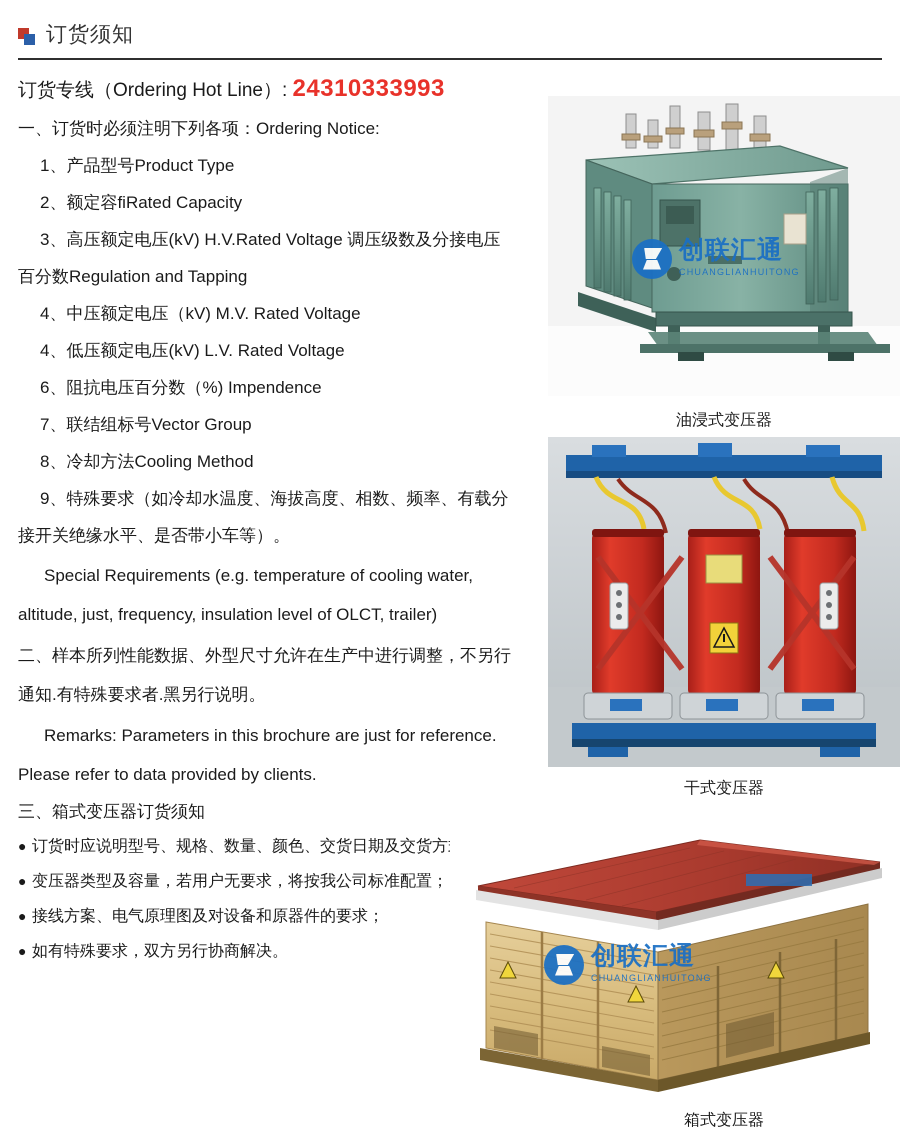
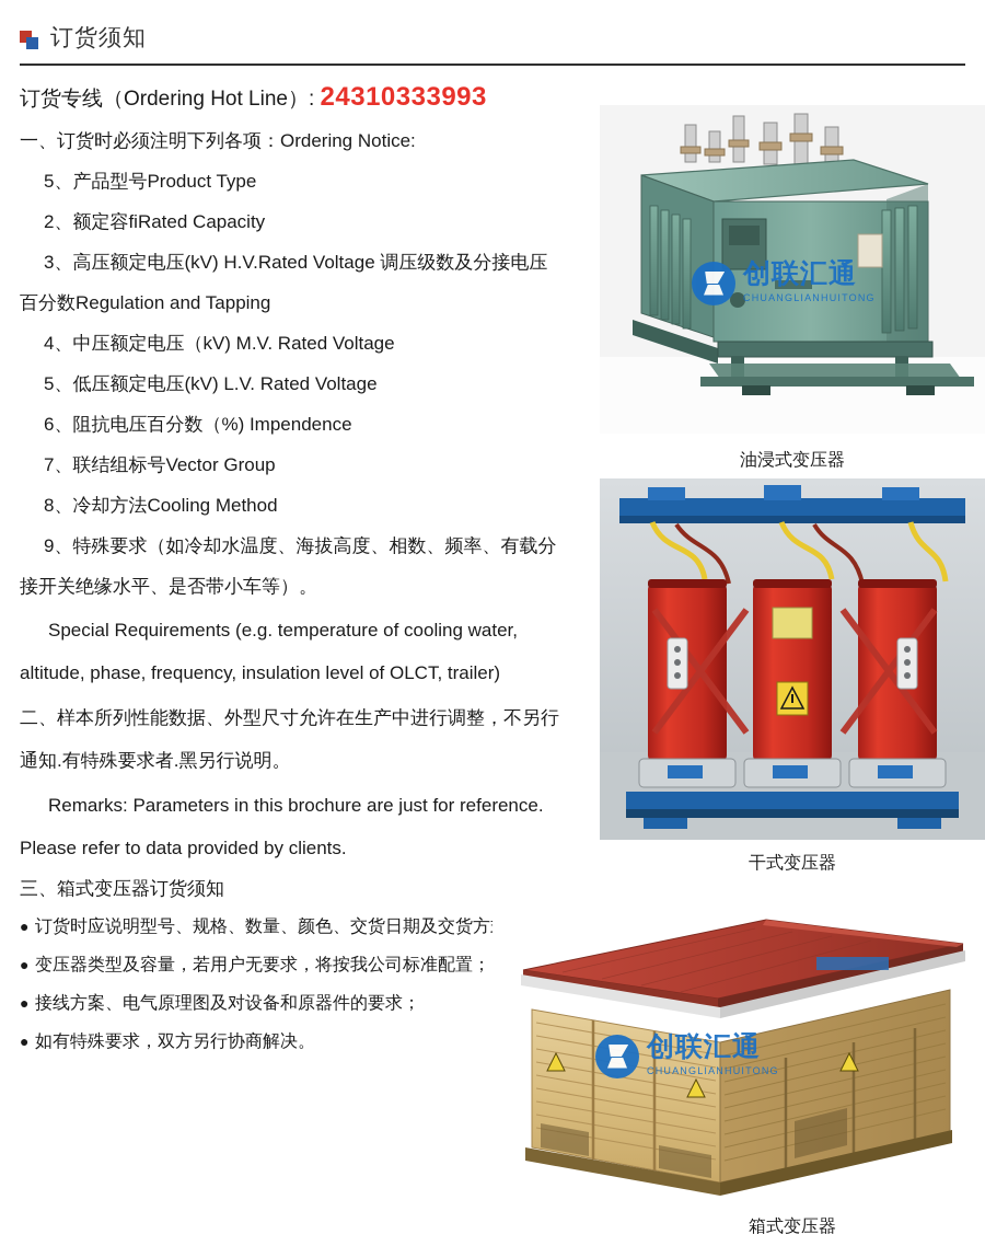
  订货须知
  订货专线（Ordering Hot Line）: 24310333993
  一、订货时必须注明下列各项：Ordering Notice:
- 1、产品型号Product Type
+ 5、产品型号Product Type
  2、额定容fiRated Capacity
  3、高压额定电压(kV) H.V.Rated Voltage 调压级数及分接电压
  百分数Regulation and Tapping
  4、中压额定电压（kV) M.V. Rated Voltage
- 4、低压额定电压(kV) L.V. Rated Voltage
+ 5、低压额定电压(kV) L.V. Rated Voltage
  6、阻抗电压百分数（%) Impendence
  7、联结组标号Vector Group
  8、冷却方法Cooling Method
  9、特殊要求（如冷却水温度、海拔高度、相数、频率、有载分
  接开关绝缘水平、是否带小车等）。
  Special Requirements (e.g. temperature of cooling water,
- altitude, just, frequency, insulation level of OLCT, trailer)
+ altitude, phase, frequency, insulation level of OLCT, trailer)
  二、样本所列性能数据、外型尺寸允许在生产中进行调整，不另行
  通知.有特殊要求者.黑另行说明。
  Remarks: Parameters in this brochure are just for reference.
  Please refer to data provided by clients.
  三、箱式变压器订货须知
  ● 订货时应说明型号、规格、数量、颜色、交货日期及交货方
  ● 变压器类型及容量，若用户无要求，将按我公司标准配置；
  ● 接线方案、电气原理图及对设备和原器件的要求；
  ● 如有特殊要求，双方另行协商解决。
  创联汇通
  CHUANGLIANHUITONG
  油浸式变压器
  干式变压器
  创联汇通
  CHUANGLIANHUITONG
  箱式变压器
